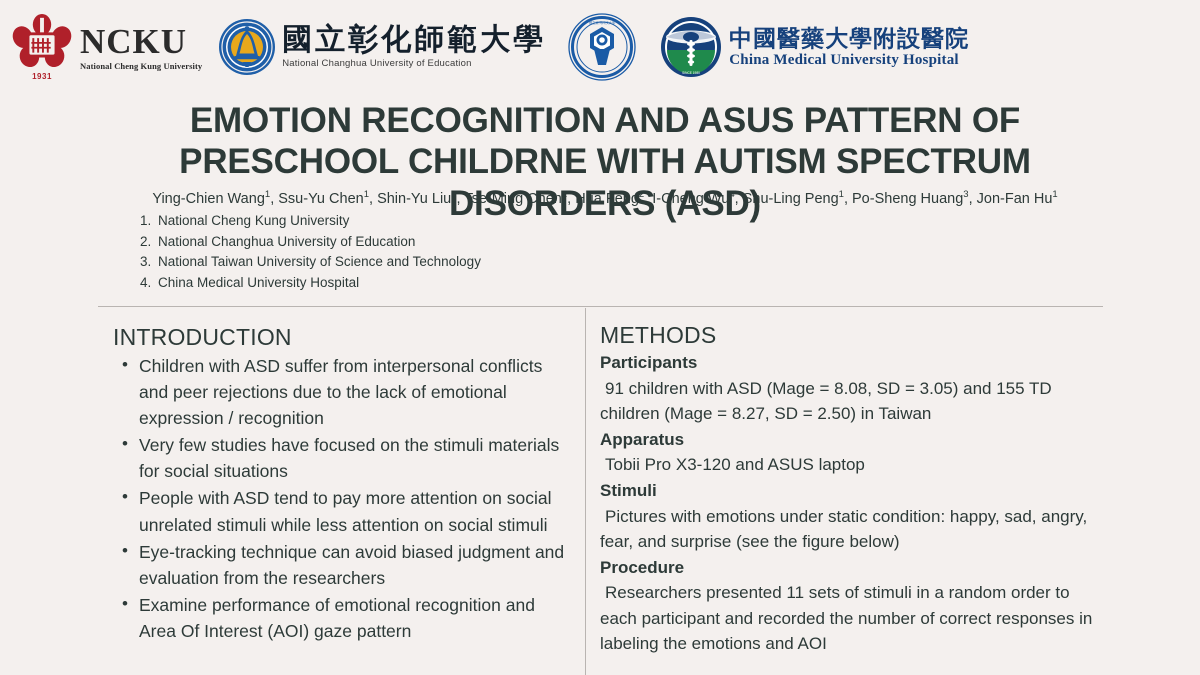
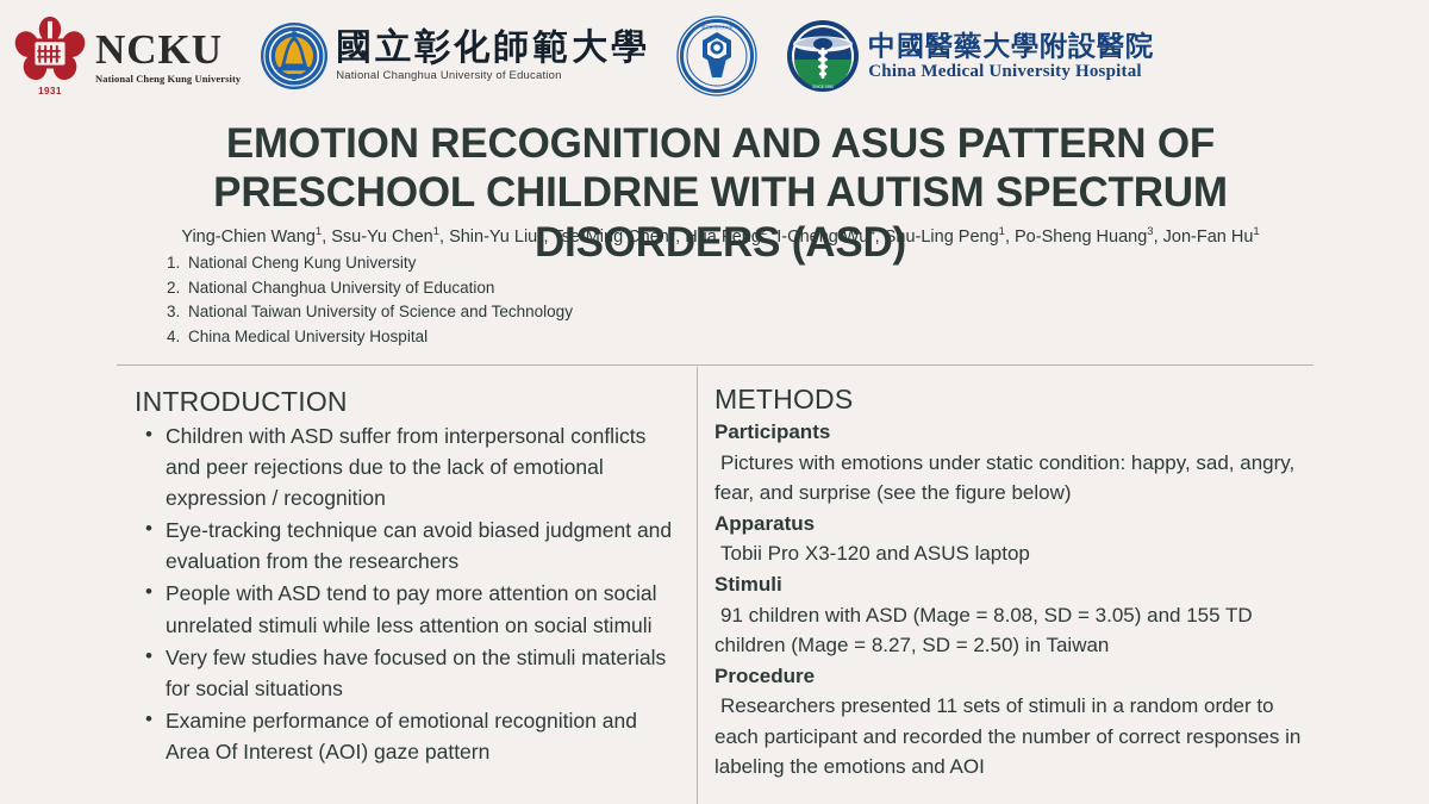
  1931
  NCKU
  National Cheng Kung University
  國立彰化師範大學
  National Changhua University of Education
  中國醫藥大學附設醫院
  China Medical University Hospital
  EMOTION RECOGNITION AND ASUS PATTERN OF PRESCHOOL CHILDRNE WITH AUTISM SPECTRUM DISORDERS (ASD)
  Ying-Chien Wang1, Ssu-Yu Chen1, Shin-Yu Liu1, Tse-Ming Chen2, Hua Feng2, I-Cheng Wu4, Shu-Ling Peng1, Po-Sheng Huang3, Jon-Fan Hu1
  1. National Cheng Kung University
  2. National Changhua University of Education
  3. National Taiwan University of Science and Technology
  4. China Medical University Hospital
  INTRODUCTION
  Children with ASD suffer from interpersonal conflicts and peer rejections due to the lack of emotional expression / recognition
- Very few studies have focused on the stimuli materials for social situations
+ Eye-tracking technique can avoid biased judgment and evaluation from the researchers
  People with ASD tend to pay more attention on social unrelated stimuli while less attention on social stimuli
- Eye-tracking technique can avoid biased judgment and evaluation from the researchers
+ Very few studies have focused on the stimuli materials for social situations
  Examine performance of emotional recognition and Area Of Interest (AOI) gaze pattern
  METHODS
  Participants
- 91 children with ASD (Mage = 8.08, SD = 3.05) and 155 TD children (Mage = 8.27, SD = 2.50) in Taiwan
+ Pictures with emotions under static condition: happy, sad, angry, fear, and surprise (see the figure below)
  Apparatus
  Tobii Pro X3-120 and ASUS laptop
  Stimuli
- Pictures with emotions under static condition: happy, sad, angry, fear, and surprise (see the figure below)
+ 91 children with ASD (Mage = 8.08, SD = 3.05) and 155 TD children (Mage = 8.27, SD = 2.50) in Taiwan
  Procedure
  Researchers presented 11 sets of stimuli in a random order to each participant and recorded the number of correct responses in labeling the emotions and AOI
